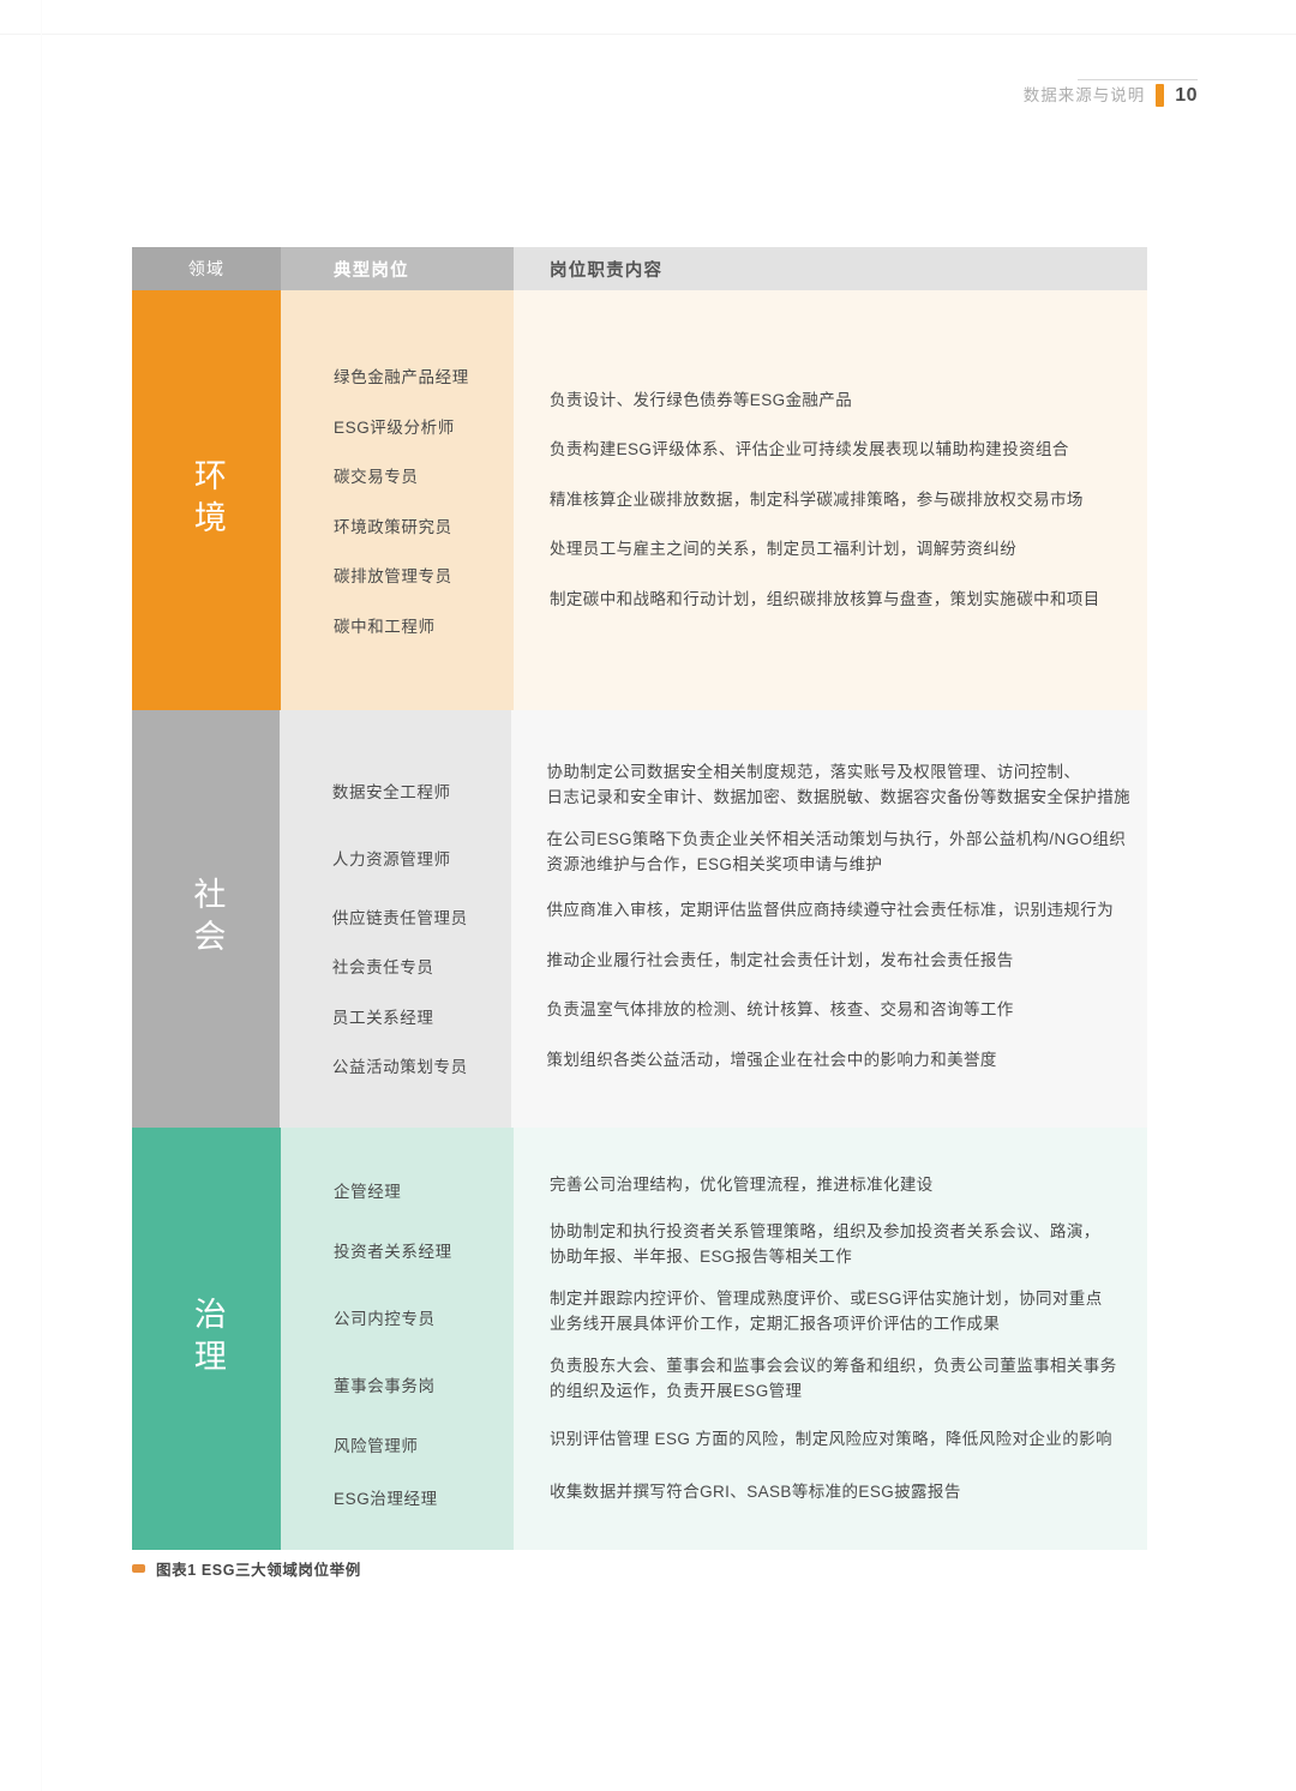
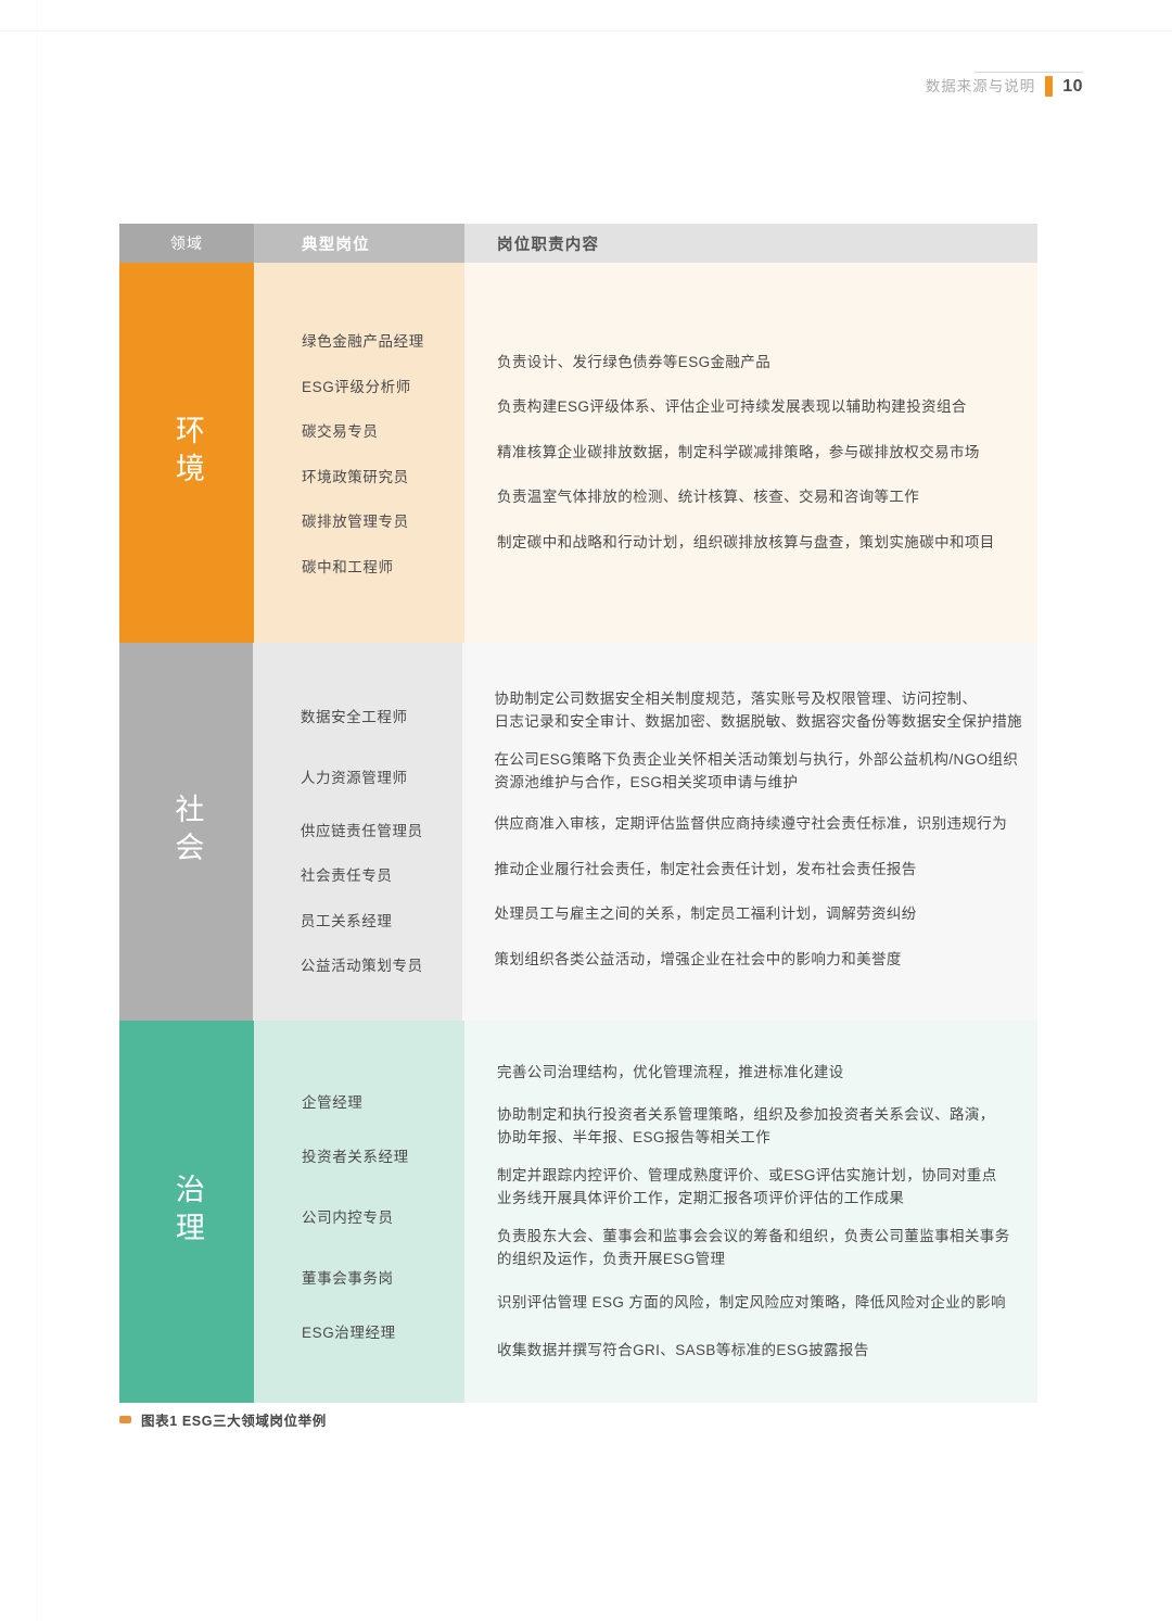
  数据来源与说明
  10
  领域
  典型岗位
  岗位职责内容
  绿色金融产品经理
  ESG评级分析师
  碳交易专员
  环境政策研究员
  碳排放管理专员
  碳中和工程师
  负责设计、发行绿色债券等ESG金融产品
  负责构建ESG评级体系、评估企业可持续发展表现以辅助构建投资组合
  精准核算企业碳排放数据，制定科学碳减排策略，参与碳排放权交易市场
- 处理员工与雇主之间的关系，制定员工福利计划，调解劳资纠纷
+ 负责温室气体排放的检测、统计核算、核查、交易和咨询等工作
  制定碳中和战略和行动计划，组织碳排放核算与盘查，策划实施碳中和项目
  数据安全工程师
  人力资源管理师
  供应链责任管理员
  社会责任专员
  员工关系经理
  公益活动策划专员
  协助制定公司数据安全相关制度规范，落实账号及权限管理、访问控制、
  日志记录和安全审计、数据加密、数据脱敏、数据容灾备份等数据安全保护措施
  在公司ESG策略下负责企业关怀相关活动策划与执行，外部公益机构/NGO组织
  资源池维护与合作，ESG相关奖项申请与维护
  供应商准入审核，定期评估监督供应商持续遵守社会责任标准，识别违规行为
  推动企业履行社会责任，制定社会责任计划，发布社会责任报告
- 负责温室气体排放的检测、统计核算、核查、交易和咨询等工作
+ 处理员工与雇主之间的关系，制定员工福利计划，调解劳资纠纷
  策划组织各类公益活动，增强企业在社会中的影响力和美誉度
  企管经理
  投资者关系经理
  公司内控专员
  董事会事务岗
- 风险管理师
  ESG治理经理
  完善公司治理结构，优化管理流程，推进标准化建设
  协助制定和执行投资者关系管理策略，组织及参加投资者关系会议、路演，
  协助年报、半年报、ESG报告等相关工作
  制定并跟踪内控评价、管理成熟度评价、或ESG评估实施计划，协同对重点
  业务线开展具体评价工作，定期汇报各项评价评估的工作成果
  负责股东大会、董事会和监事会会议的筹备和组织，负责公司董监事相关事务
  的组织及运作，负责开展ESG管理
  识别评估管理 ESG 方面的风险，制定风险应对策略，降低风险对企业的影响
  收集数据并撰写符合GRI、SASB等标准的ESG披露报告
  图表1 ESG三大领域岗位举例
